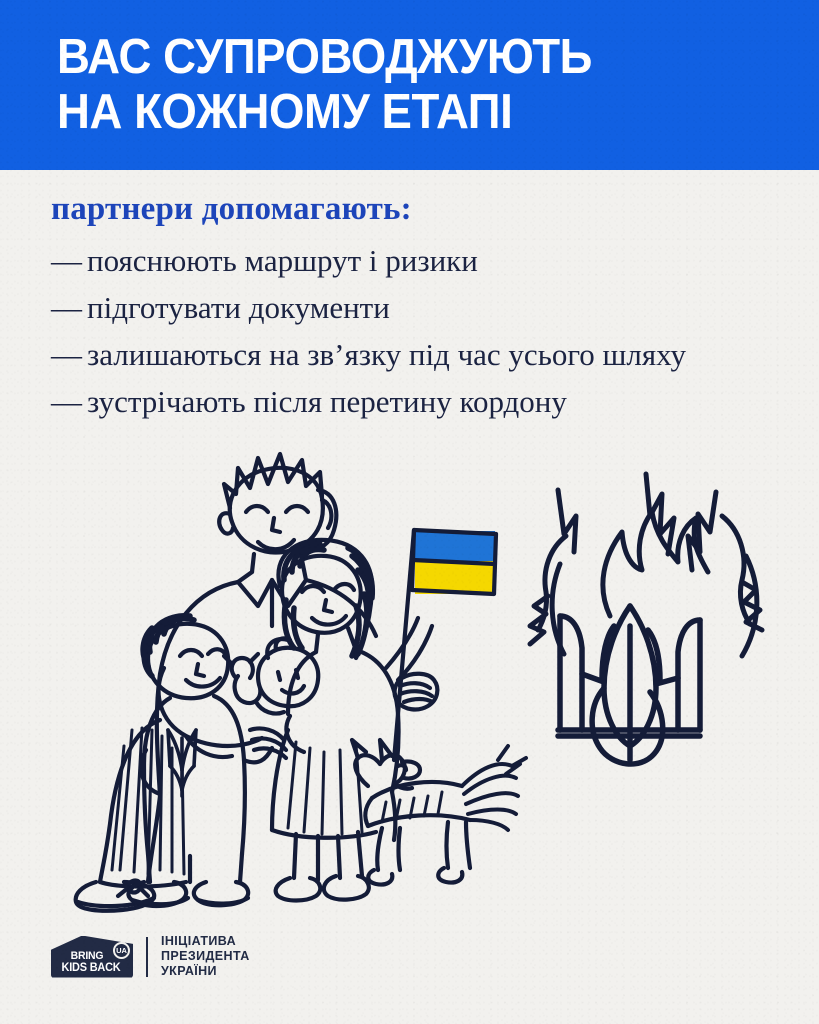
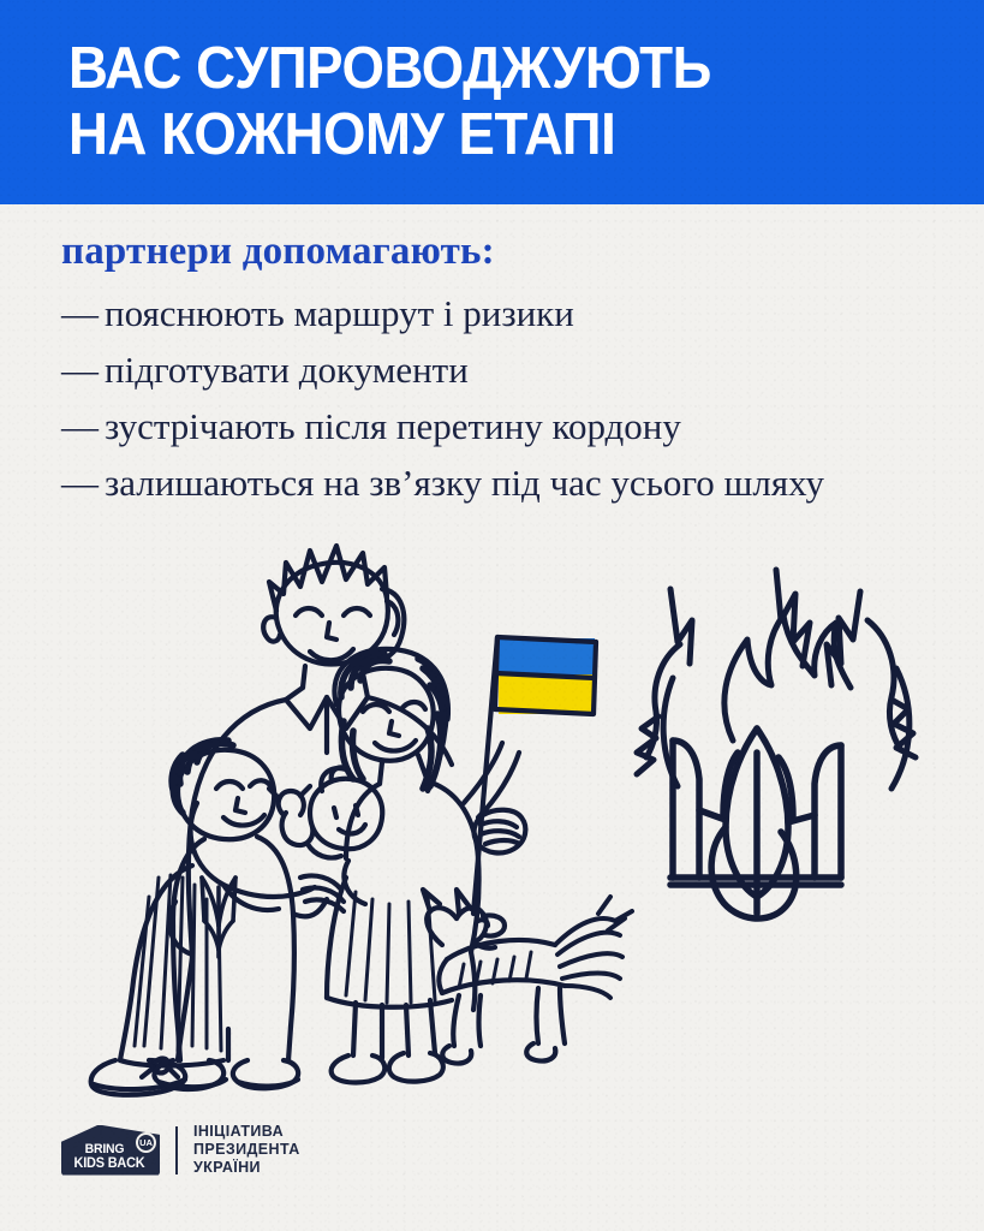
  ВАС СУПРОВОДЖУЮТЬ
  НА КОЖНОМУ ЕТАПІ
  партнери допомагають:
  —
  пояснюють маршрут і ризики
  —
  підготувати документи
  —
- залишаються на зв’язку під час усього шляху
+ зустрічають після перетину кордону
  —
- зустрічають після перетину кордону
+ залишаються на зв’язку під час усього шляху
  BRING
  KIDS BACK
  UA
  ІНІЦІАТИВА
  ПРЕЗИДЕНТА
  УКРАЇНИ
